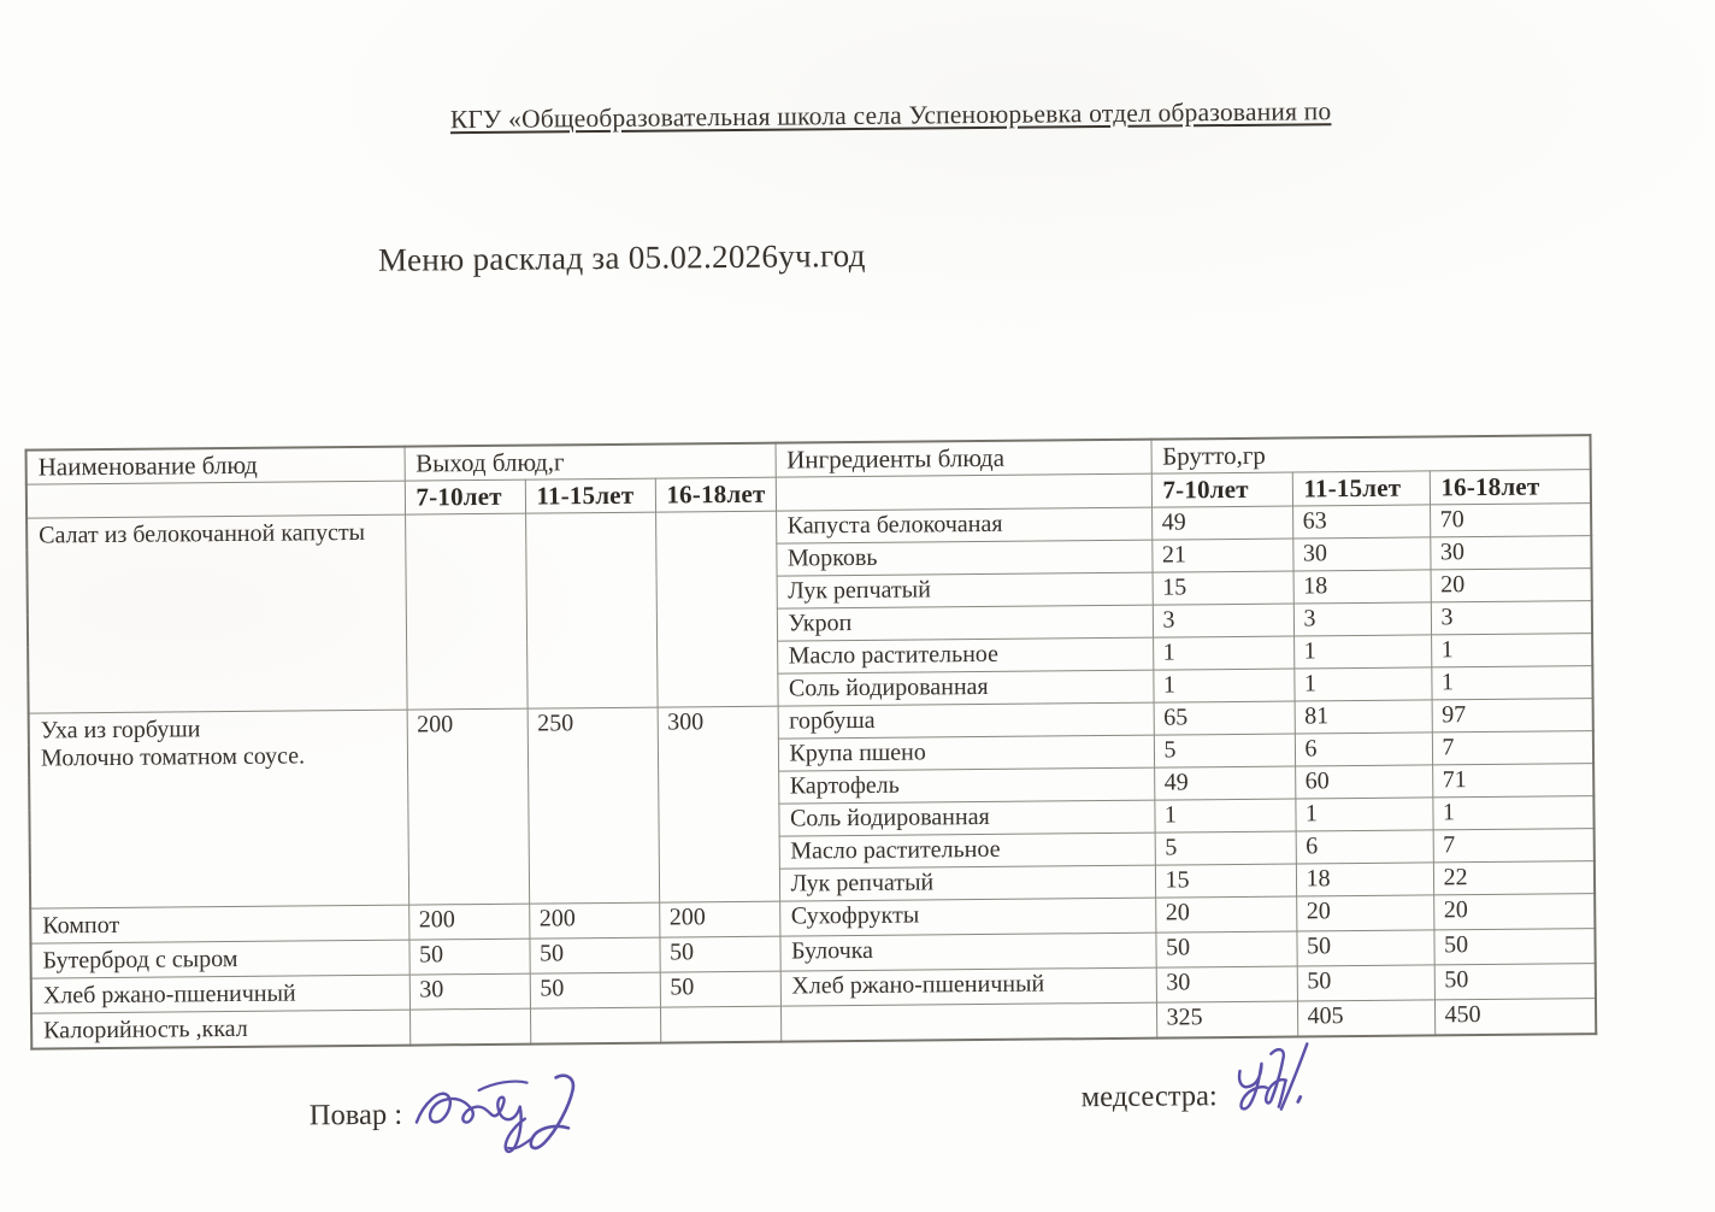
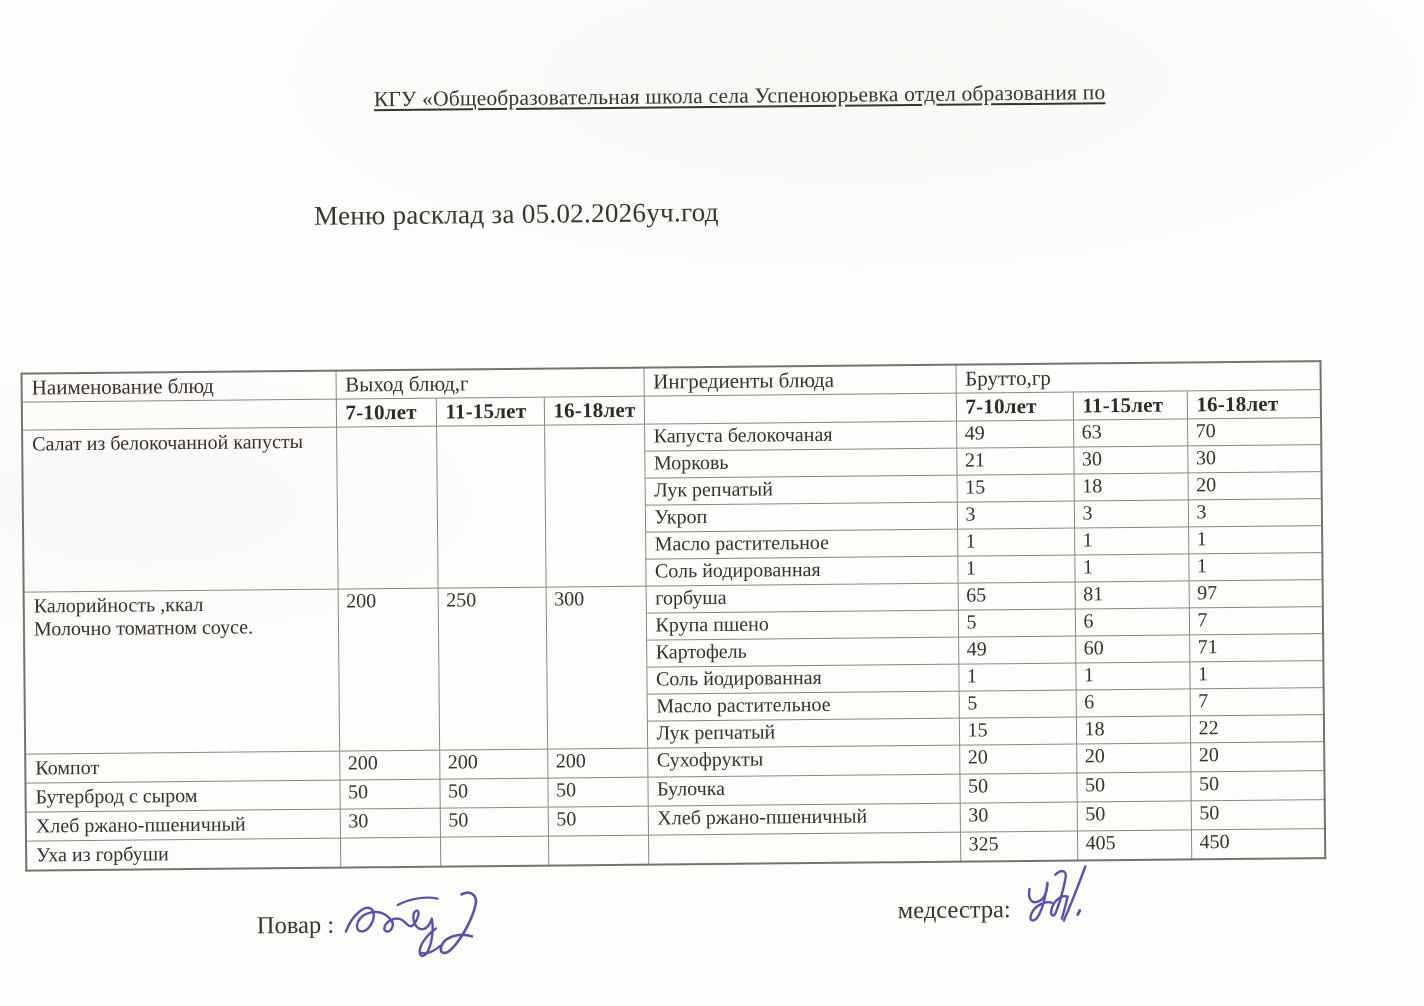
  КГУ «Общеобразовательная школа села Успеноюрьевка отдел образования по
  Меню расклад за 05.02.2026уч.год
  Наименование блюд	Выход блюд,г	Ингредиенты блюда	Брутто,гр
  	7-10лет	11-15лет	16-18лет		7-10лет	11-15лет	16-18лет
  Салат из белокочанной капусты				Капуста белокочаная	49	63	70
  Морковь	21	30	30
  Лук репчатый	15	18	20
  Укроп	3	3	3
  Масло растительное	1	1	1
  Соль йодированная	1	1	1
- Уха из горбушиМолочно томатном соусе.	200	250	300	горбуша	65	81	97
+ Калорийность ,ккалМолочно томатном соусе.	200	250	300	горбуша	65	81	97
  Крупа пшено	5	6	7
  Картофель	49	60	71
  Соль йодированная	1	1	1
  Масло растительное	5	6	7
  Лук репчатый	15	18	22
  Компот	200	200	200	Сухофрукты	20	20	20
  Бутерброд с сыром	50	50	50	Булочка	50	50	50
  Хлеб ржано-пшеничный	30	50	50	Хлеб ржано-пшеничный	30	50	50
- Калорийность ,ккал					325	405	450
+ Уха из горбуши					325	405	450
  Повар :
  медсестра:
